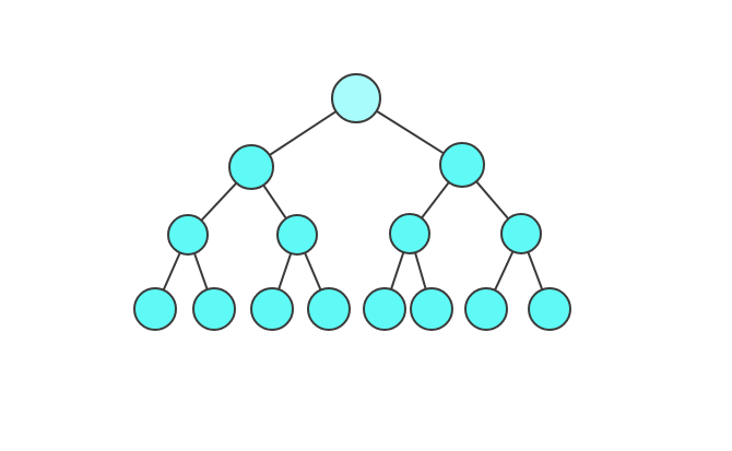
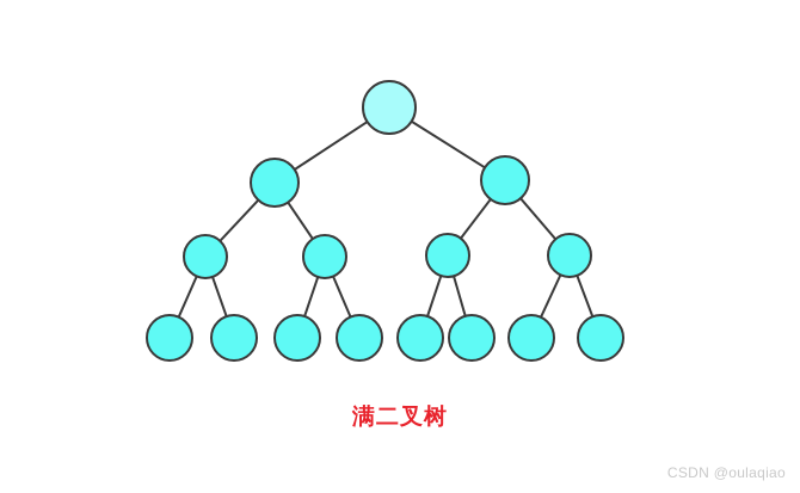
+ 满二叉树
+ CSDN @oulaqiao
